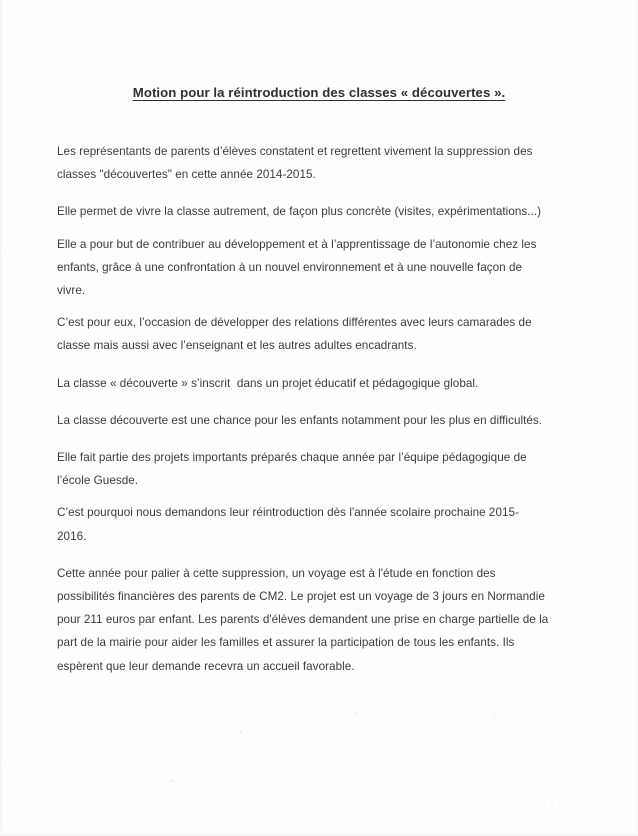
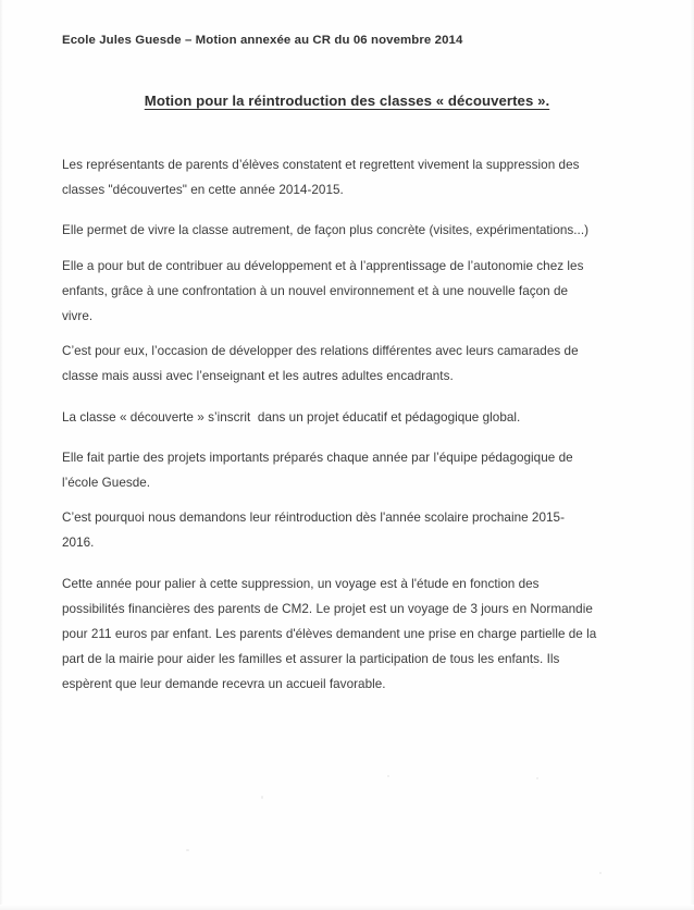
+ Ecole Jules Guesde – Motion annexée au CR du 06 novembre 2014
  Motion pour la réintroduction des classes « découvertes ».
  Les représentants de parents d’élèves constatent et regrettent vivement la suppression des classes "découvertes" en cette année 2014-2015.
  Elle permet de vivre la classe autrement, de façon plus concrète (visites, expérimentations...)
  Elle a pour but de contribuer au développement et à l’apprentissage de l’autonomie chez les enfants, grâce à une confrontation à un nouvel environnement et à une nouvelle façon de vivre.
  C’est pour eux, l’occasion de développer des relations différentes avec leurs camarades de classe mais aussi avec l’enseignant et les autres adultes encadrants.
  La classe « découverte » s’inscrit dans un projet éducatif et pédagogique global.
- La classe découverte est une chance pour les enfants notamment pour les plus en difficultés.
  Elle fait partie des projets importants préparés chaque année par l’équipe pédagogique de l’école Guesde.
  C’est pourquoi nous demandons leur réintroduction dès l'année scolaire prochaine 2015-2016.
  Cette année pour palier à cette suppression, un voyage est à l'étude en fonction des possibilités financières des parents de CM2. Le projet est un voyage de 3 jours en Normandie pour 211 euros par enfant. Les parents d'élèves demandent une prise en charge partielle de la part de la mairie pour aider les familles et assurer la participation de tous les enfants. Ils espèrent que leur demande recevra un accueil favorable.
